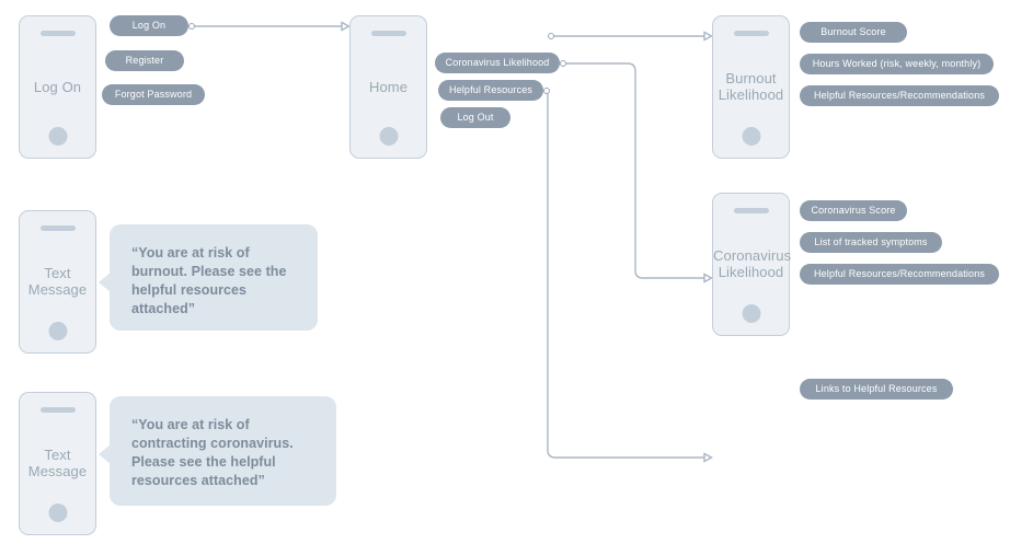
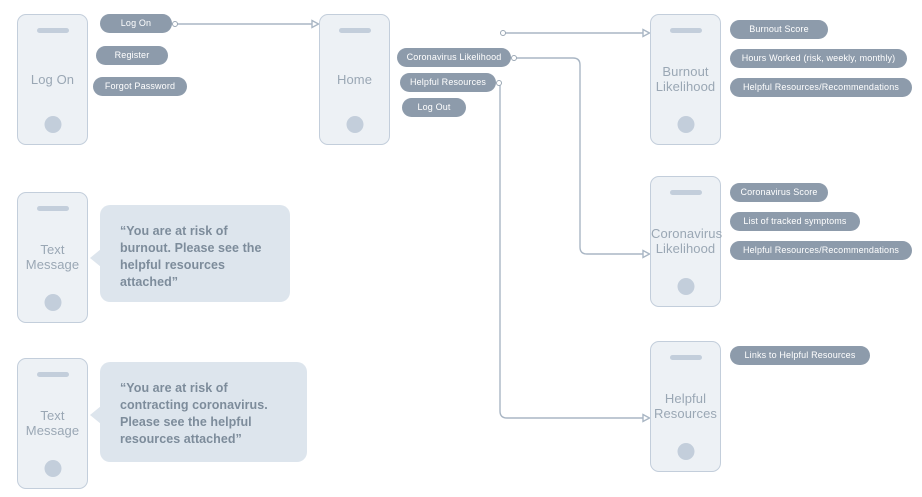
  Log On
  Home
  Burnout
  Likelihood
  Coronavirus
  Likelihood
+ Helpful
+ Resources
  Text
  Message
  Text
  Message
  Log On
  Register
  Forgot Password
  Coronavirus Likelihood
  Helpful Resources
  Log Out
  Burnout Score
  Hours Worked (risk, weekly, monthly)
  Helpful Resources/Recommendations
  Coronavirus Score
  List of tracked symptoms
  Helpful Resources/Recommendations
  Links to Helpful Resources
  “You are at risk of burnout. Please see the helpful resources attached”
  “You are at risk of contracting coronavirus. Please see the helpful resources attached”
